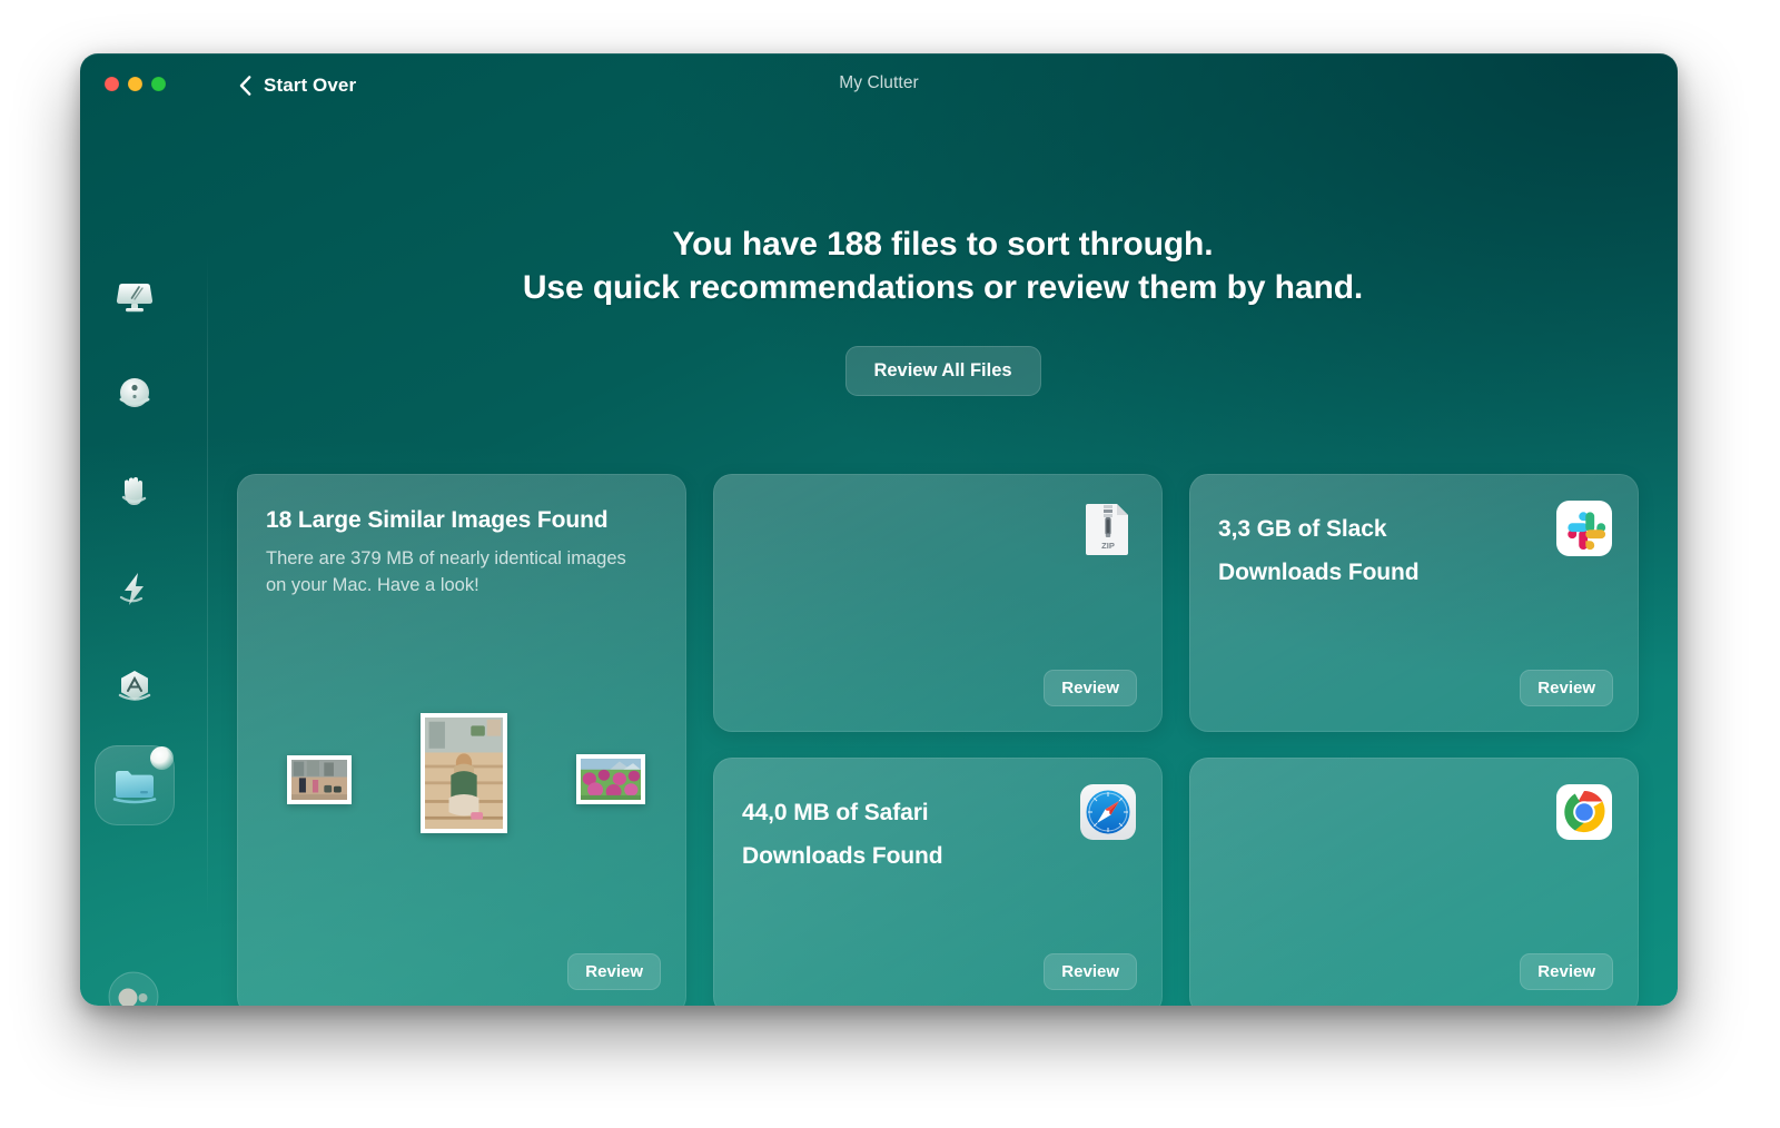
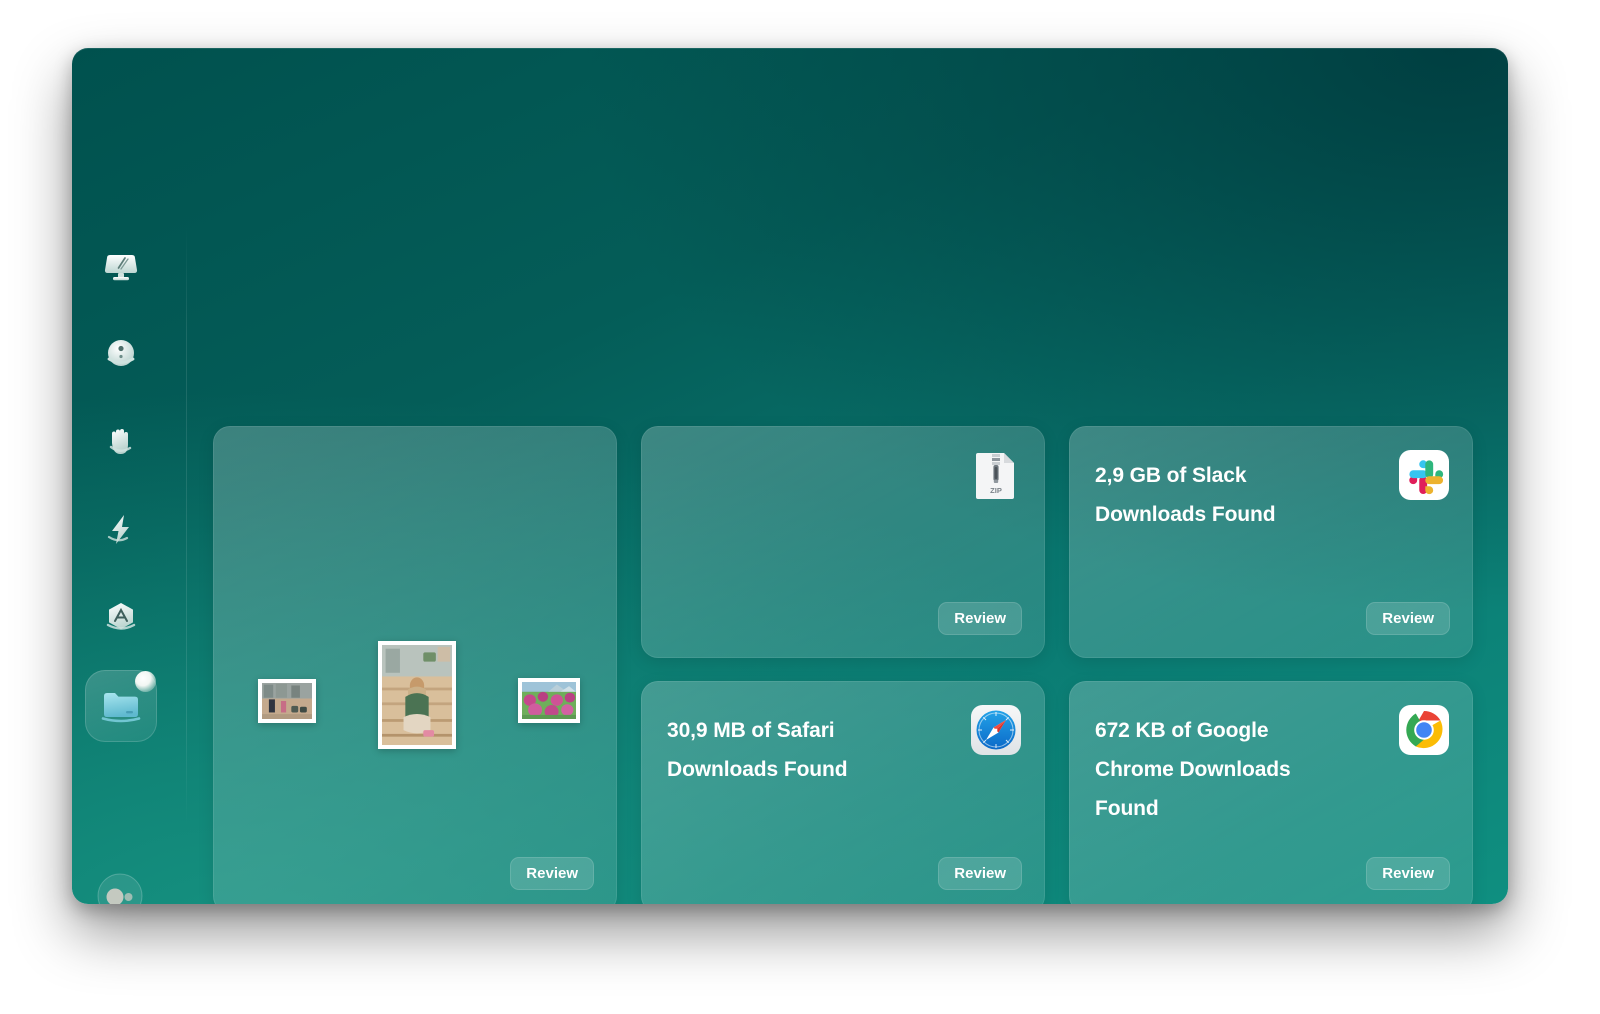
- Start Over
- My Clutter
- You have 188 files to sort through.
- Use quick recommendations or review them by hand.
- Review All Files
- 18 Large Similar Images Found
- There are 379 MB of nearly identical images on your Mac. Have a look!
  Review
  ZIP
  Review
- 3,3 GB of Slack
+ 2,9 GB of Slack
  Downloads Found
  Review
- 44,0 MB of Safari
+ 30,9 MB of Safari
  Downloads Found
  Review
+ 672 KB of Google
+ Chrome Downloads
+ Found
  Review
